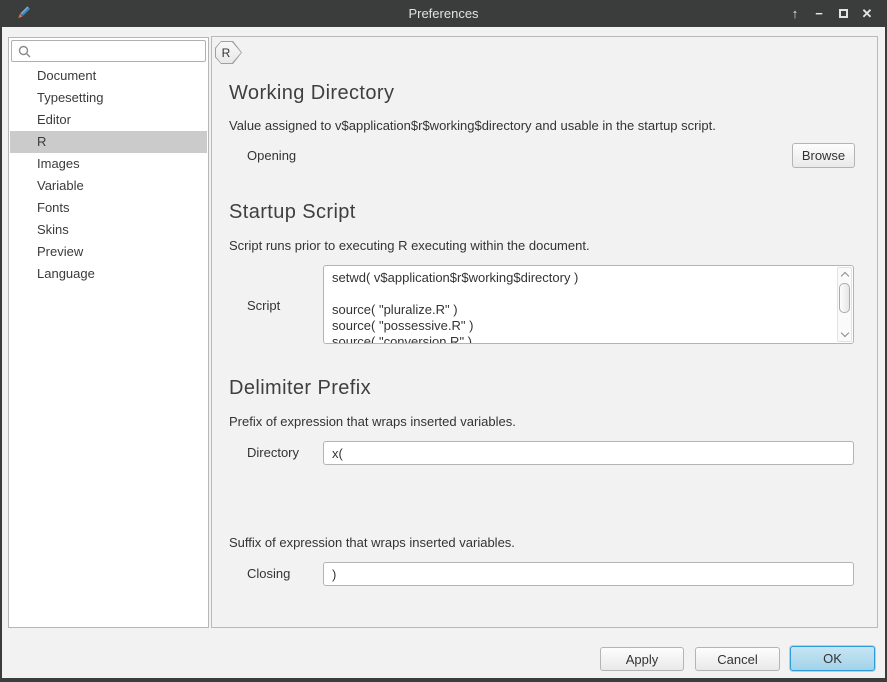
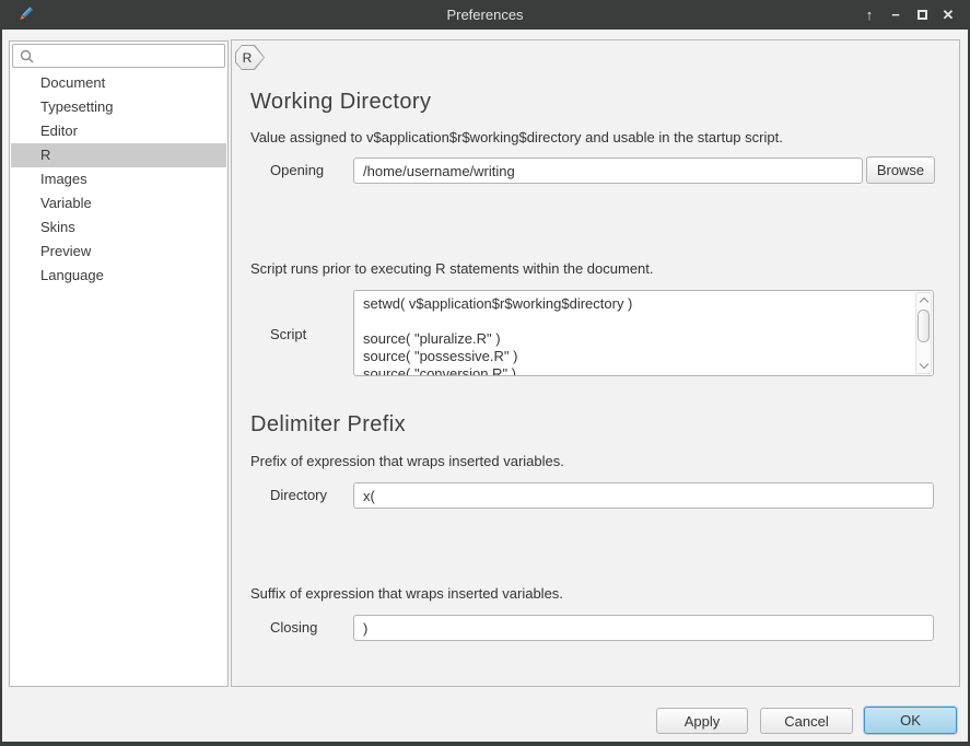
  Preferences
  ↑
  −
  ✕
  Document
  Typesetting
  Editor
  R
  Images
  Variable
- Fonts
  Skins
  Preview
  Language
  R
  Working Directory
  Value assigned to v$application$r$working$directory and usable in the startup script.
  Opening
+ /home/username/writing
  Browse
- Startup Script
- Script runs prior to executing R executing within the document.
+ Script runs prior to executing R statements within the document.
  Script
  setwd( v$application$r$working$directory )
  source( "pluralize.R" )
  source( "possessive.R" )
  Delimiter Prefix
  Prefix of expression that wraps inserted variables.
  Directory
  x(
  Suffix of expression that wraps inserted variables.
  Closing
  )
  Apply
  Cancel
  OK
